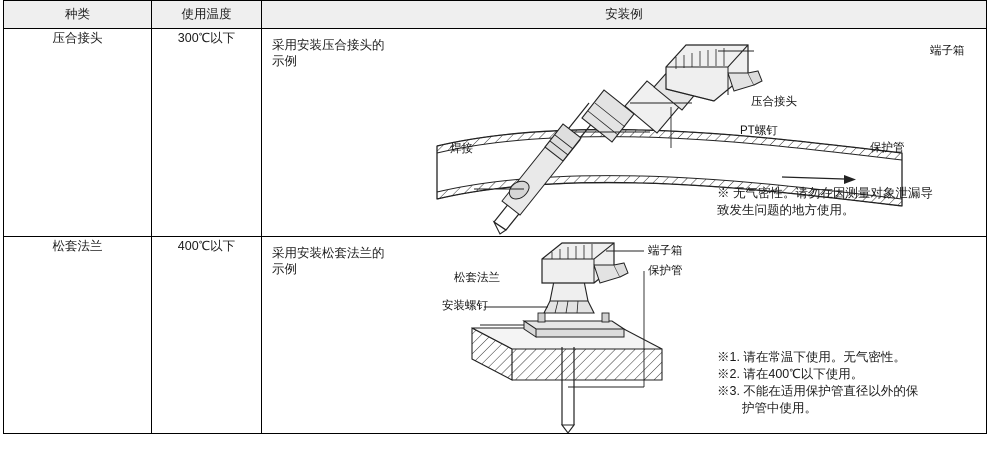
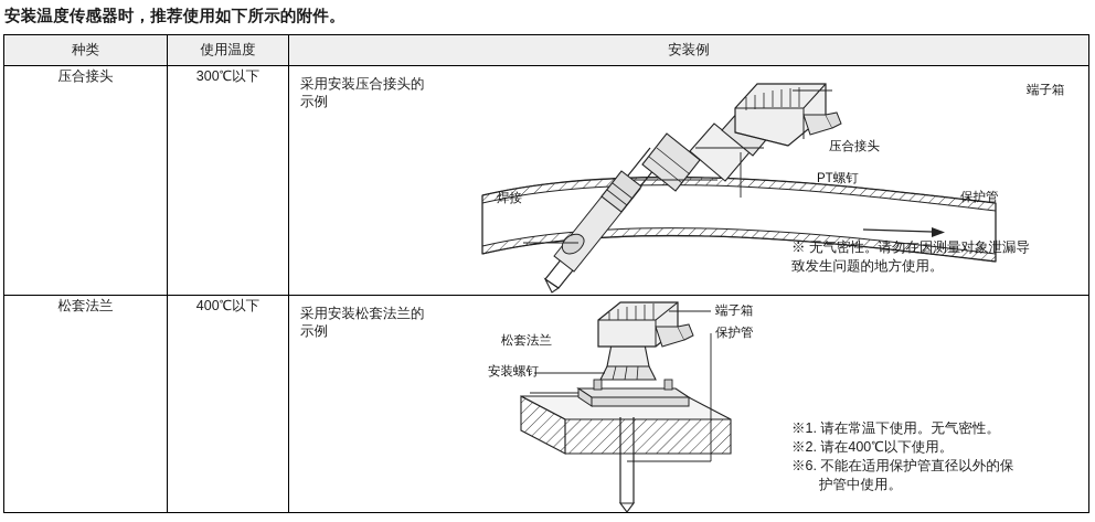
+ 安装温度传感器时，推荐使用如下所示的附件。
  种类	使用温度	安装例
  压合接头	300℃以下	采用安装压合接头的 示例 端子箱 压合接头 PT螺钉 保护管 焊接 ※ 无气密性。请勿在因测量对象泄漏导 致发生问题的地方使用。
- 松套法兰	400℃以下	采用安装松套法兰的 示例 松套法兰 安装螺钉 端子箱 保护管 ※1. 请在常温下使用。无气密性。 ※2. 请在400℃以下使用。 ※3. 不能在适用保护管直径以外的保 护管中使用。
+ 松套法兰	400℃以下	采用安装松套法兰的 示例 松套法兰 安装螺钉 端子箱 保护管 ※1. 请在常温下使用。无气密性。 ※2. 请在400℃以下使用。 ※6. 不能在适用保护管直径以外的保 护管中使用。
